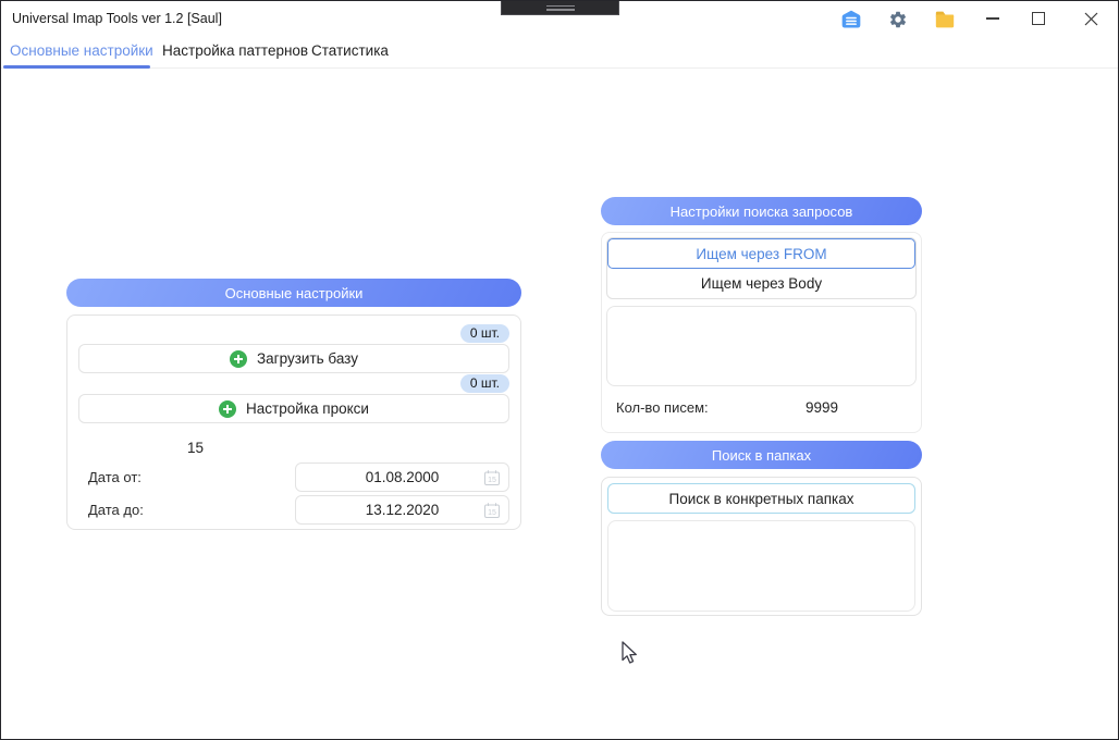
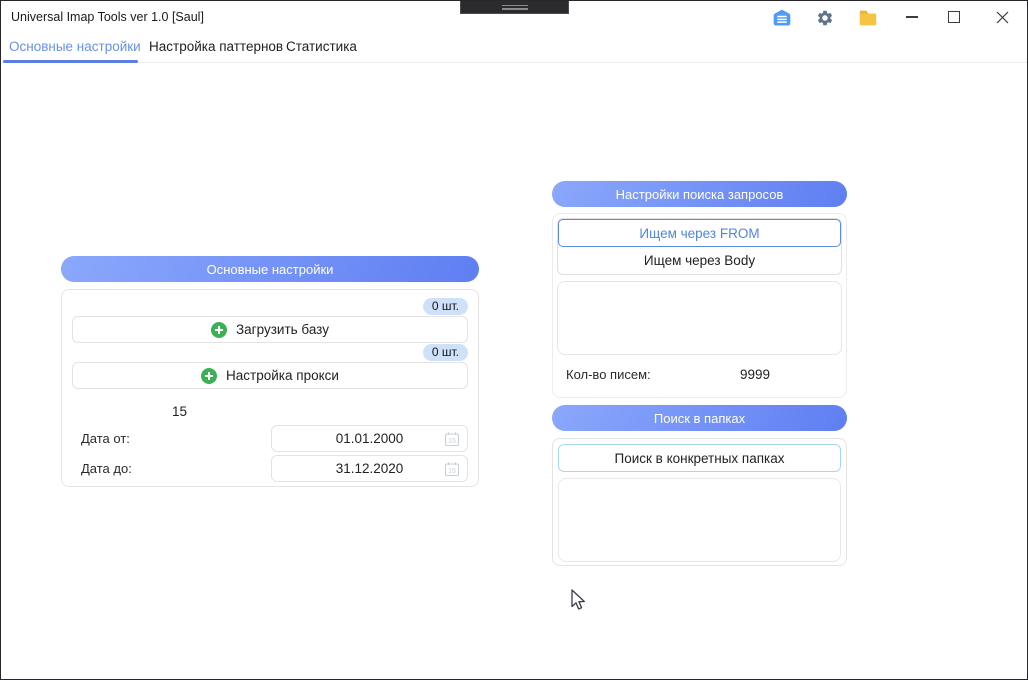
- Universal Imap Tools ver 1.2 [Saul]
+ Universal Imap Tools ver 1.0 [Saul]
  Основные настройки
  Настройка паттернов
  Статистика
  Основные настройки
  0 шт.
  Загрузить базу
  0 шт.
  Настройка прокси
  15
  Дата от:
- 01.08.2000
+ 01.01.2000
  Дата до:
- 13.12.2020
+ 31.12.2020
  Настройки поиска запросов
  Ищем через FROM
  Ищем через Body
  Кол-во писем:
  9999
  Поиск в папках
  Поиск в конкретных папках
